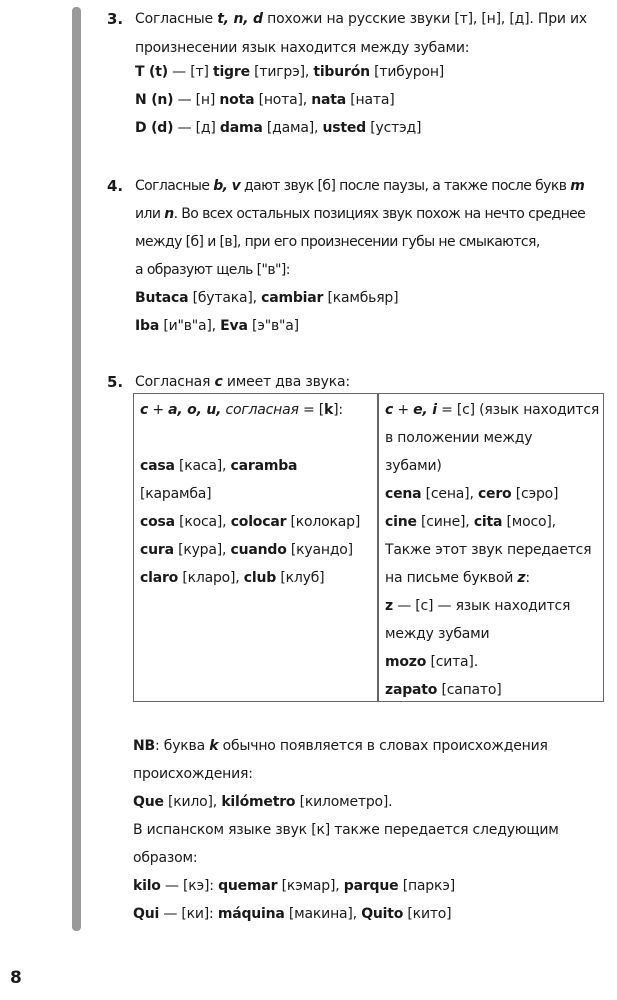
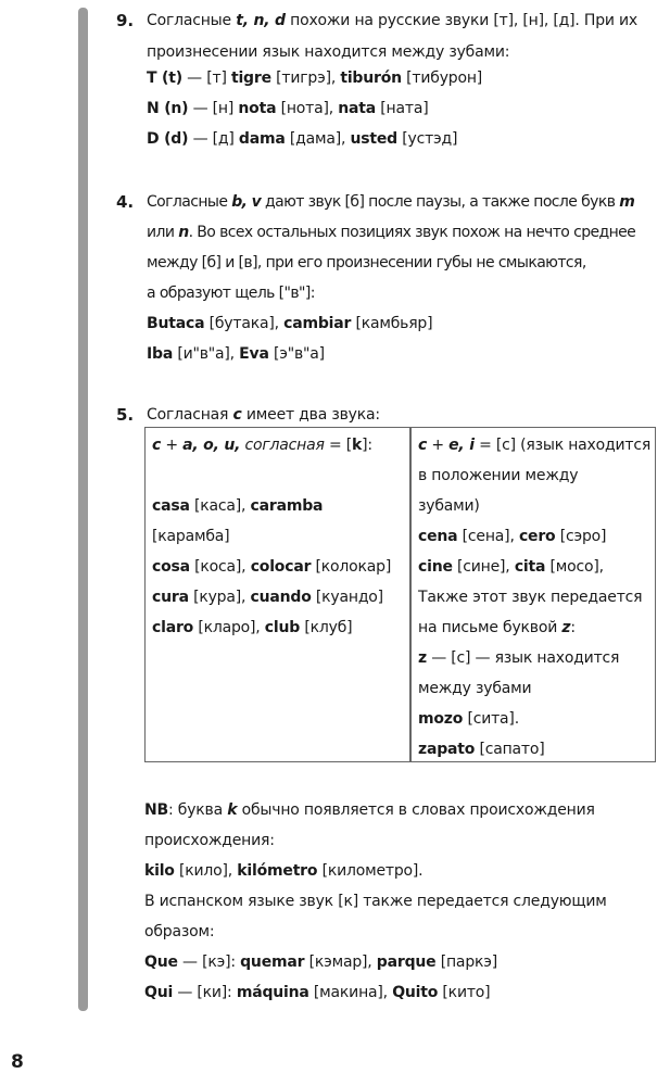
- 3.
+ 9.
  Согласные t, n, d похожи на русские звуки [т], [н], [д]. При их
  произнесении язык находится между зубами:
  T (t) — [т] tigre [тигрэ], tiburón [тибурон]
  N (n) — [н] nota [нота], nata [ната]
  D (d) — [д] dama [дама], usted [устэд]
  4.
  Согласные b, v дают звук [б] после паузы, а также после букв m
  или n. Во всех остальных позициях звук похож на нечто среднее
  между [б] и [в], при его произнесении губы не смыкаются,
  а образуют щель ["в"]:
  Butaca [бутака], cambiar [камбьяр]
  Iba [и"в"а], Eva [э"в"а]
  5.
  Согласная c имеет два звука:
  c + a, o, u, согласная = [k]:
  casa [каса], caramba
  [карамба]
  cosa [коса], colocar [колокар]
  cura [кура], cuando [куандо]
  claro [кларо], club [клуб]
  c + e, i = [с] (язык находится
  в положении между
  зубами)
  cena [сена], cero [сэро]
  cine [сине], cita [мосо],
  Также этот звук передается
  на письме буквой z:
  z — [с] — язык находится
  между зубами
  mozo [сита].
  zapato [сапато]
  NB: буква k обычно появляется в словах происхождения
  происхождения:
- Que [кило], kilómetro [километро].
+ kilo [кило], kilómetro [километро].
  В испанском языке звук [к] также передается следующим
  образом:
- kilo — [кэ]: quemar [кэмар], parque [паркэ]
+ Que — [кэ]: quemar [кэмар], parque [паркэ]
  Qui — [ки]: máquina [макина], Quito [кито]
  8
